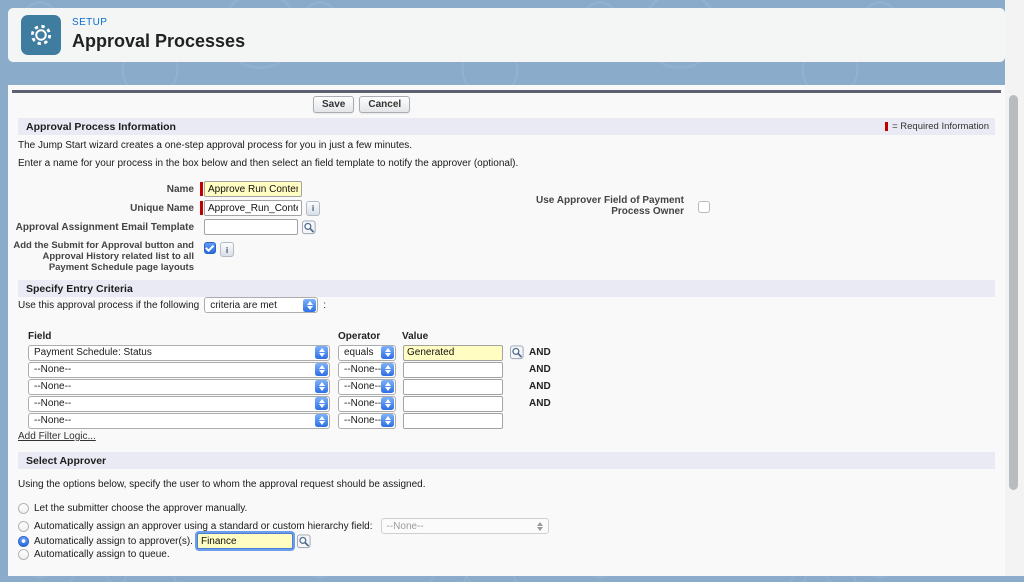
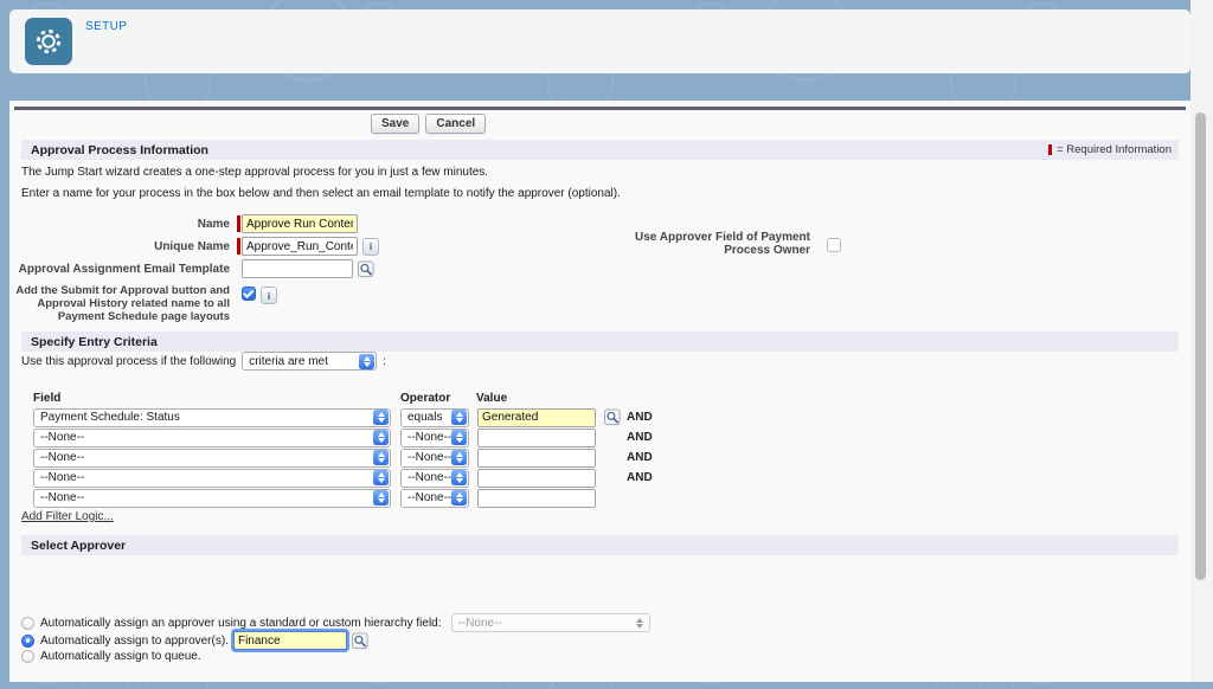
  SETUP
- Approval Processes
  Save
  Cancel
  Approval Process Information
  = Required Information
  The Jump Start wizard creates a one-step approval process for you in just a few minutes.
- Enter a name for your process in the box below and then select an field template to notify the approver (optional).
+ Enter a name for your process in the box below and then select an email template to notify the approver (optional).
  Name
  Approve Run Conte
  Unique Name
  Approve_Run_Cont
  Approval Assignment Email Template
- Add the Submit for Approval button and Approval History related list to all Payment Schedule page layouts
+ Add the Submit for Approval button and Approval History related name to all Payment Schedule page layouts
  Use Approver Field of Payment Process Owner
  Specify Entry Criteria
  Use this approval process if the following
  criteria are met
  :
  Field
  Operator
  Value
  Payment Schedule: Status
  equals
  Generated
  AND
  --None--
  --None--
  AND
  --None--
  --None--
  AND
  --None--
  --None--
  AND
  --None--
  --None--
  Add Filter Logic...
  Select Approver
- Using the options below, specify the user to whom the approval request should be assigned.
- Let the submitter choose the approver manually.
  Automatically assign an approver using a standard or custom hierarchy field:
  --None--
  Automatically assign to approver(s).
  Finance
  Automatically assign to queue.
